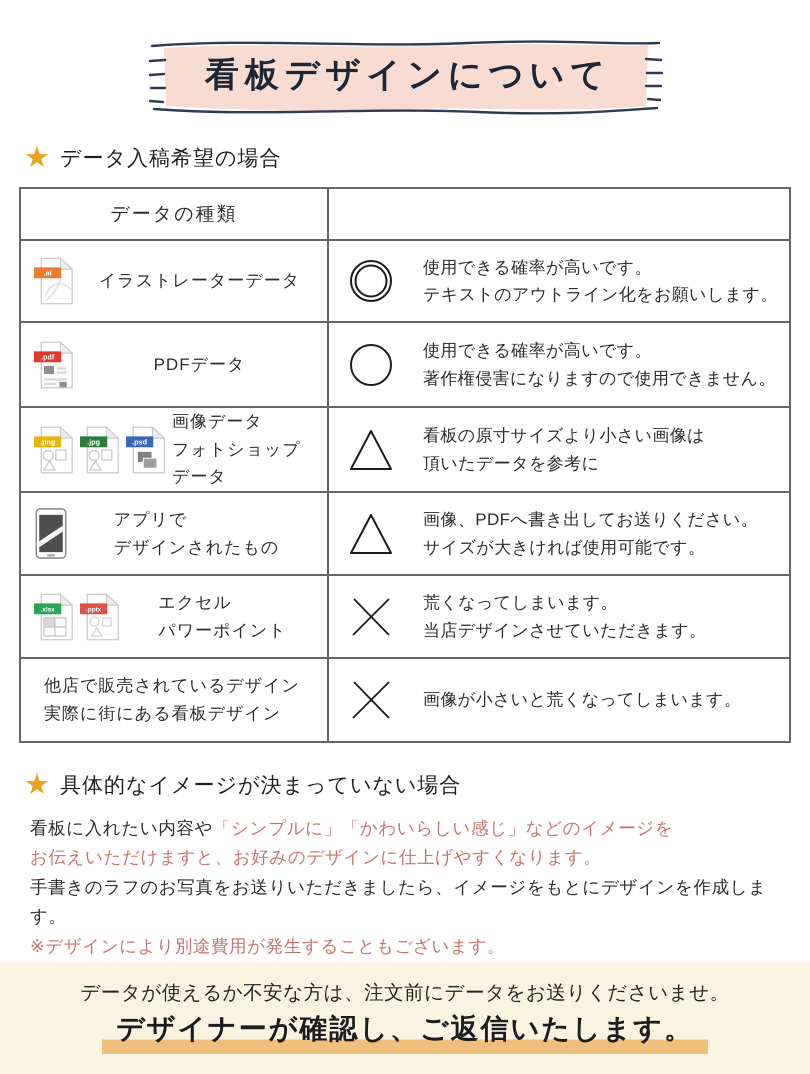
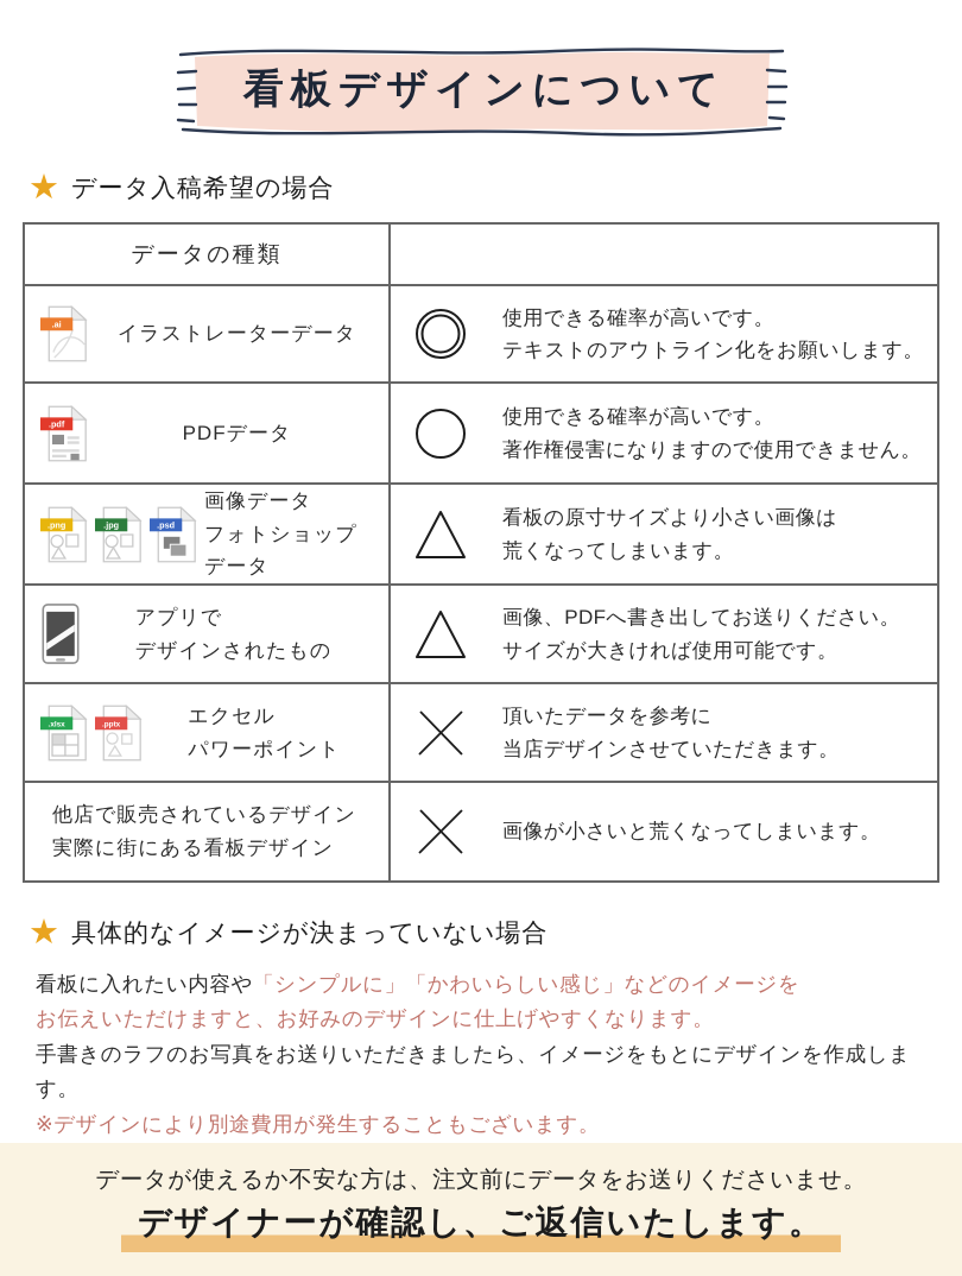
  看板デザインについて
  ★
  データ入稿希望の場合
  データの種類
  .ai イラストレーターデータ	使用できる確率が高いです。テキストのアウトライン化をお願いします。
  .pdf PDFデータ	使用できる確率が高いです。著作権侵害になりますので使用できません。
- .png .jpg .psd 画像データ フォトショップデータ	看板の原寸サイズより小さい画像は頂いたデータを参考に
+ .png .jpg .psd 画像データ フォトショップデータ	看板の原寸サイズより小さい画像は荒くなってしまいます。
  アプリで デザインされたもの	画像、PDFへ書き出してお送りください。サイズが大きければ使用可能です。
- エクセル パワーポイント	荒くなってしまいます。当店デザインさせていただきます。
+ エクセル パワーポイント	頂いたデータを参考に当店デザインさせていただきます。
  他店で販売されているデザイン 実際に街にある看板デザイン	画像が小さいと荒くなってしまいます。
  ★
  具体的なイメージが決まっていない場合
  看板に入れたい内容や「シンプルに」「かわいらしい感じ」などのイメージを
  お伝えいただけますと、お好みのデザインに仕上げやすくなります。
  手書きのラフのお写真をお送りいただきましたら、イメージをもとにデザインを作成します。
  ※デザインにより別途費用が発生することもございます。
  データが使えるか不安な方は、注文前にデータをお送りくださいませ。
  デザイナーが確認し、ご返信いたします。
